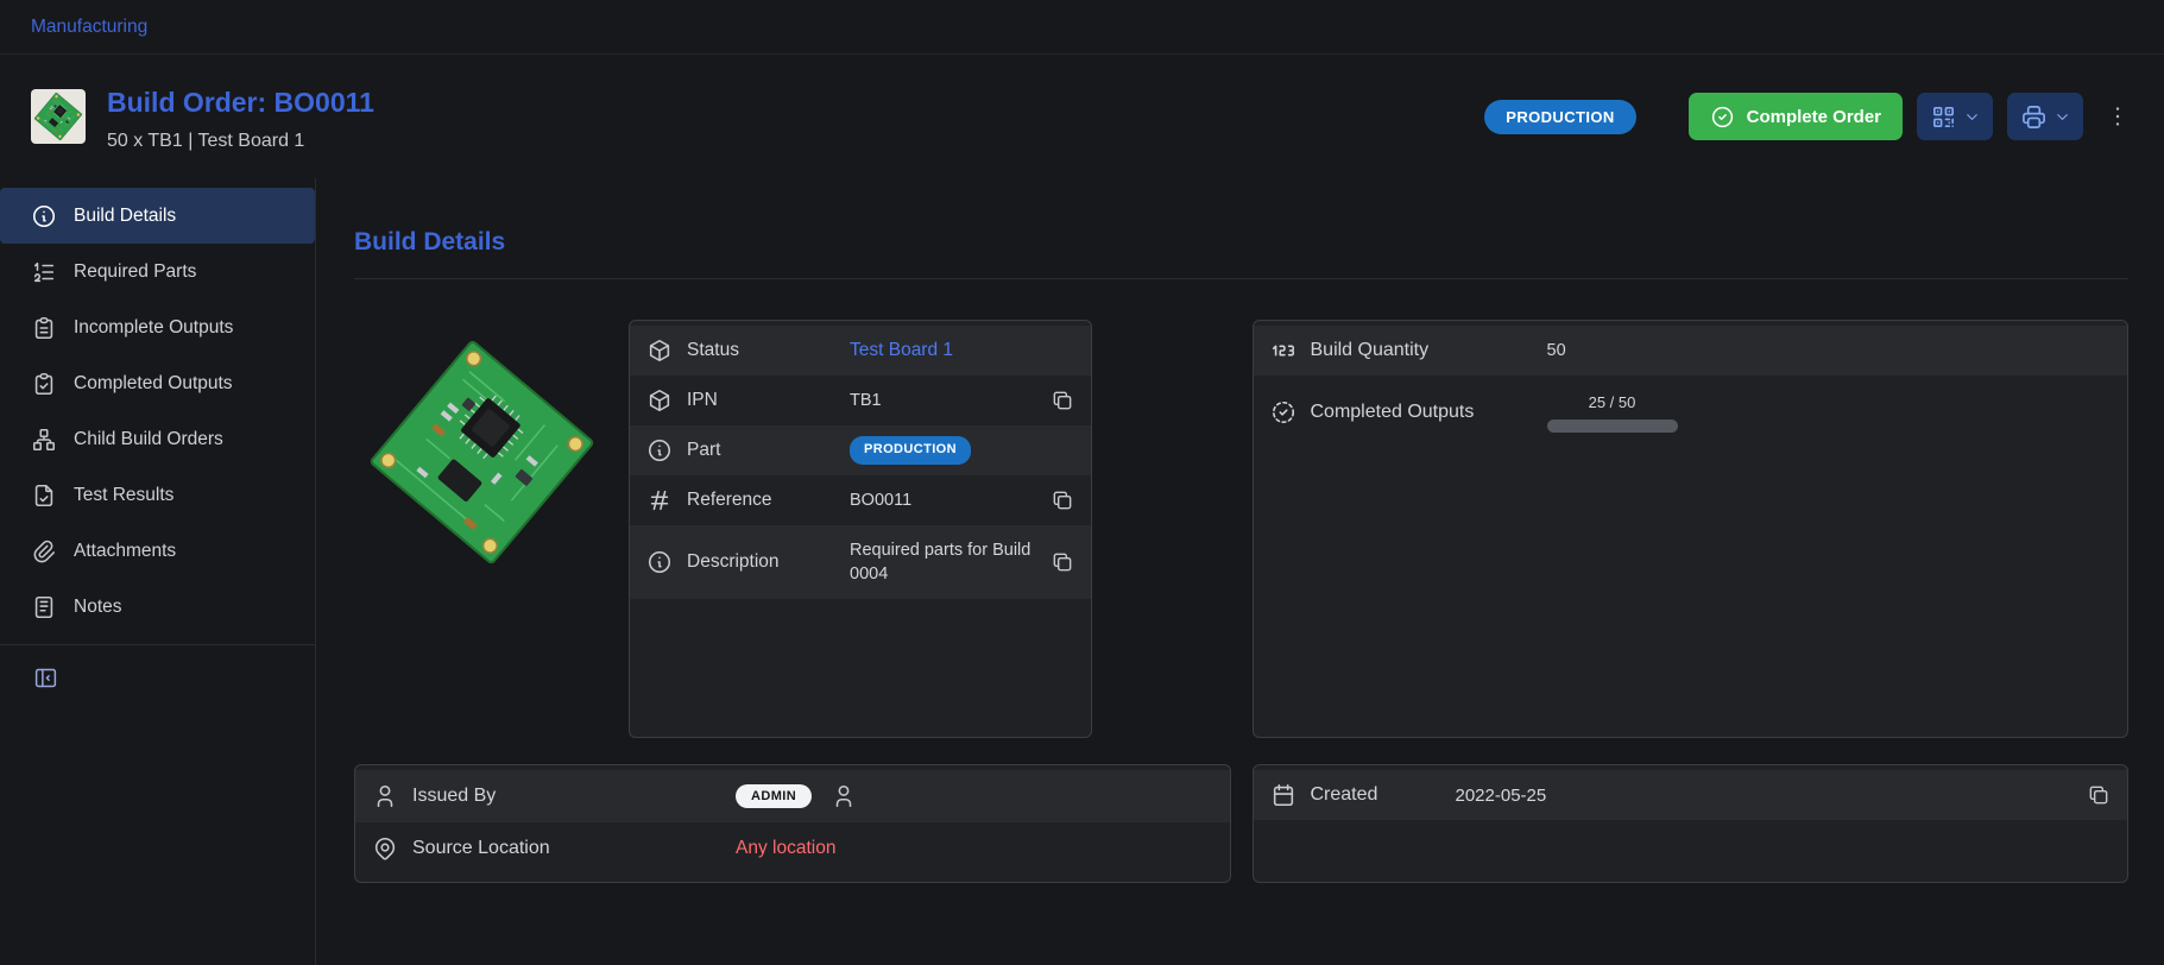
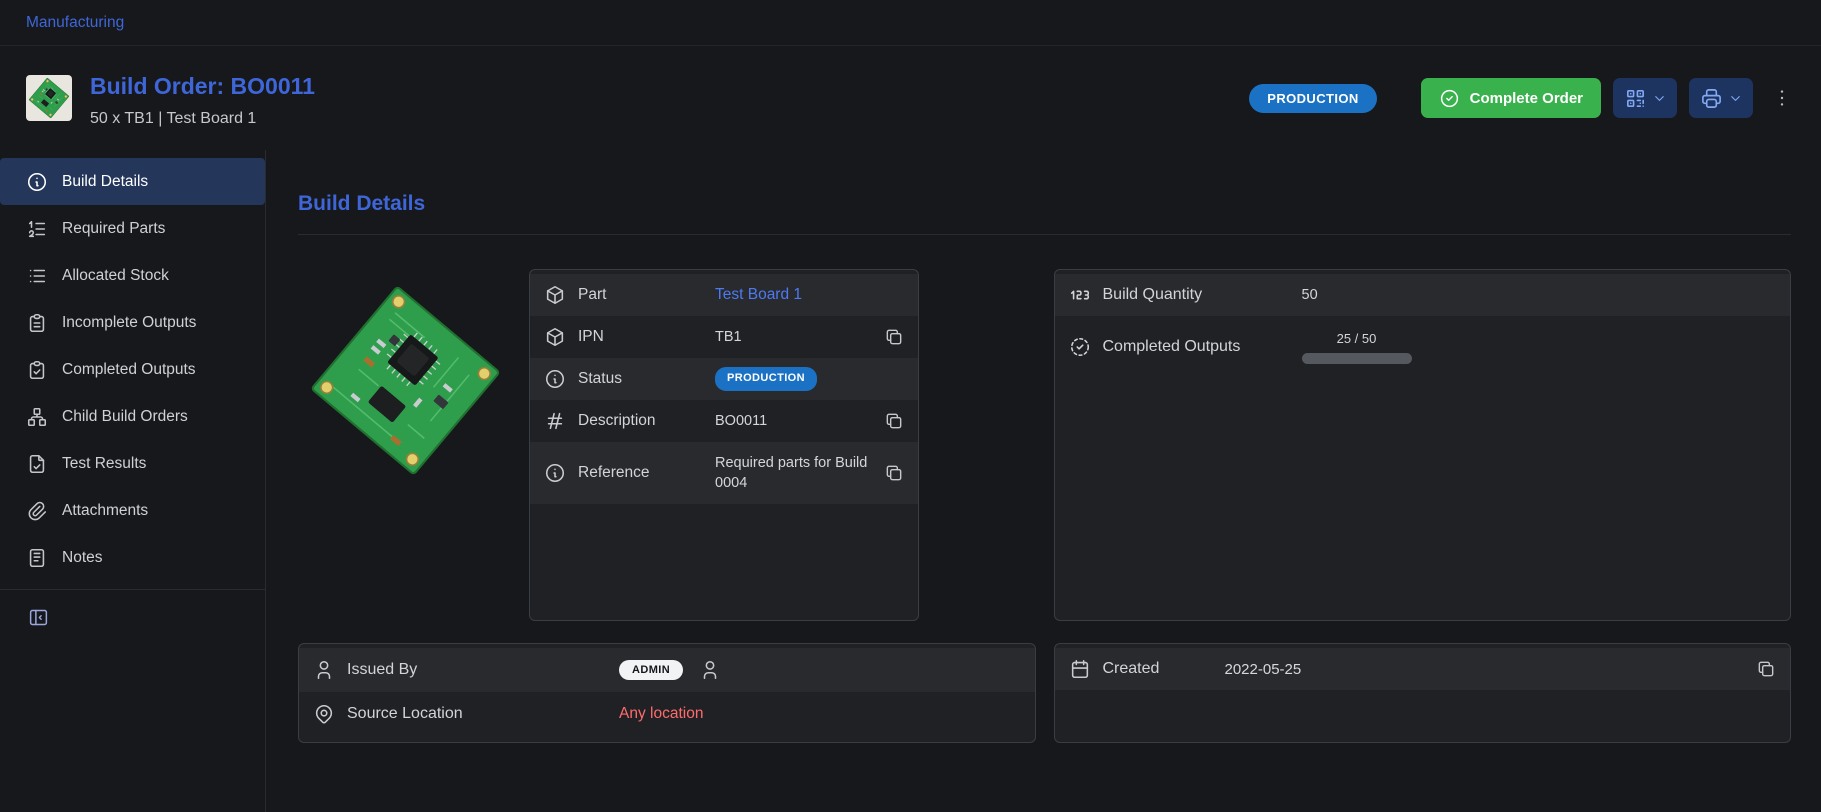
  Manufacturing
  Build Order: BO0011
  50 x TB1 | Test Board 1
  PRODUCTION
  Complete Order
  Build Details
  Required Parts
+ Allocated Stock
  Incomplete Outputs
  Completed Outputs
  Child Build Orders
  Test Results
  Attachments
  Notes
  Build Details
- Status
+ Part
  Test Board 1
  IPN
  TB1
- Part
+ Status
  PRODUCTION
- Reference
+ Description
  BO0011
- Description
+ Reference
  Required parts for Build 0004
  Build Quantity
  50
  Completed Outputs
  25 / 50
  Issued By
  ADMIN
  Source Location
  Any location
  Created
  2022-05-25
